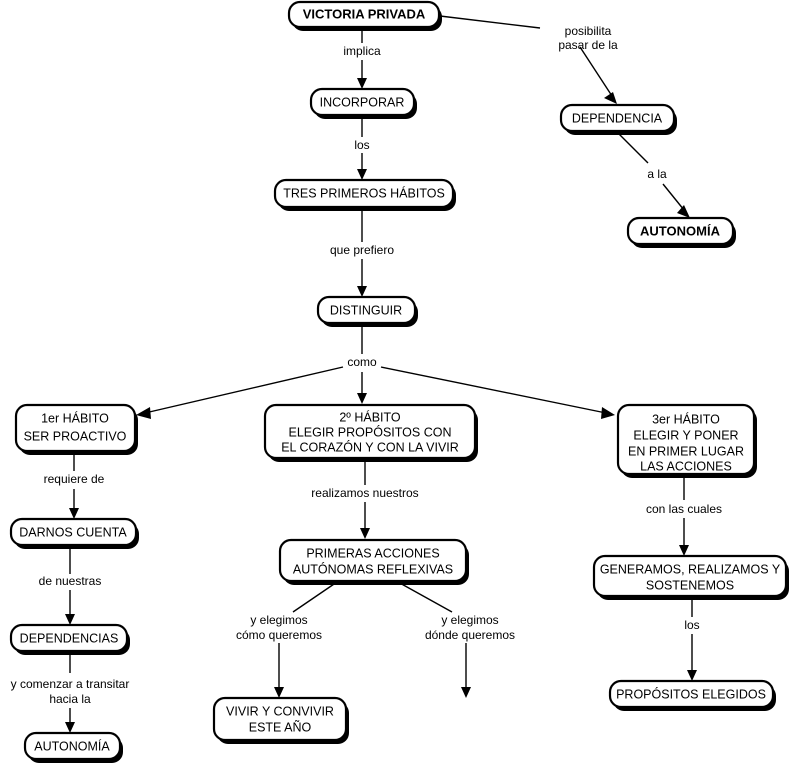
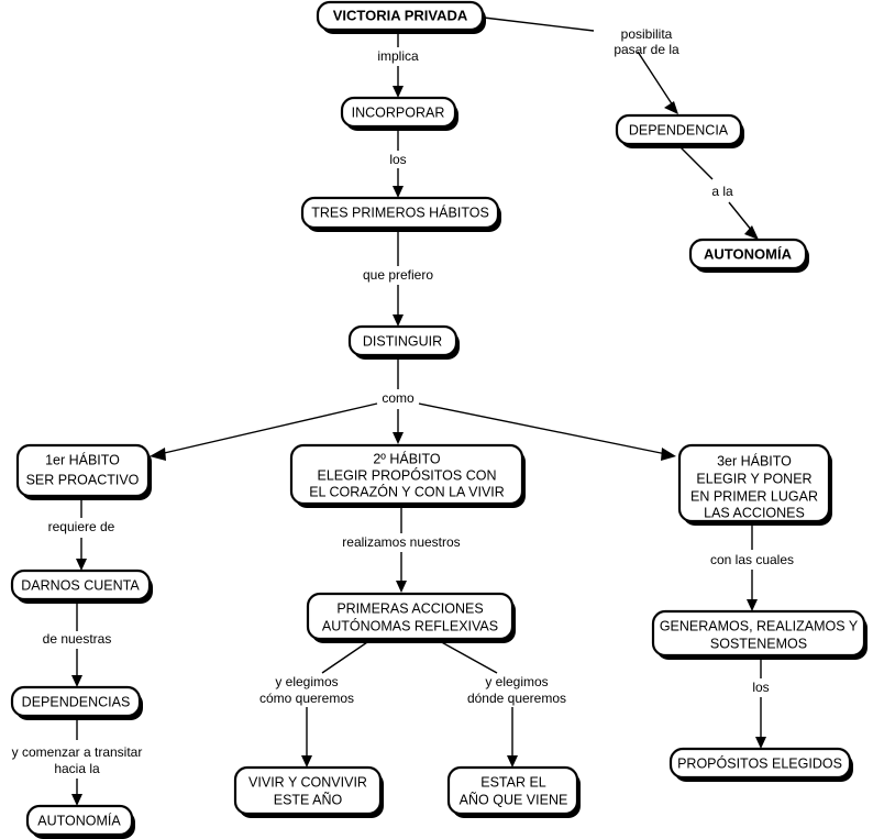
  implica
  posibilita
  pasar de la
  a la
  los
  que prefiero
  como
  requiere de
  de nuestras
  y comenzar a transitar
  hacia la
  realizamos nuestros
  y elegimos
  cómo queremos
  y elegimos
  dónde queremos
  con las cuales
  los
  VICTORIA PRIVADA
  INCORPORAR
  TRES PRIMEROS HÁBITOS
  DISTINGUIR
  DEPENDENCIA
  AUTONOMÍA
  1er HÁBITO
  SER PROACTIVO
  2º HÁBITO
  ELEGIR PROPÓSITOS CON
  EL CORAZÓN Y CON LA VIVIR
  3er HÁBITO
  ELEGIR Y PONER
  EN PRIMER LUGAR
  LAS ACCIONES
  DARNOS CUENTA
  DEPENDENCIAS
  AUTONOMÍA
  PRIMERAS ACCIONES
  AUTÓNOMAS REFLEXIVAS
  VIVIR Y CONVIVIR
  ESTE AÑO
+ ESTAR EL
+ AÑO QUE VIENE
  GENERAMOS, REALIZAMOS Y
  SOSTENEMOS
  PROPÓSITOS ELEGIDOS
